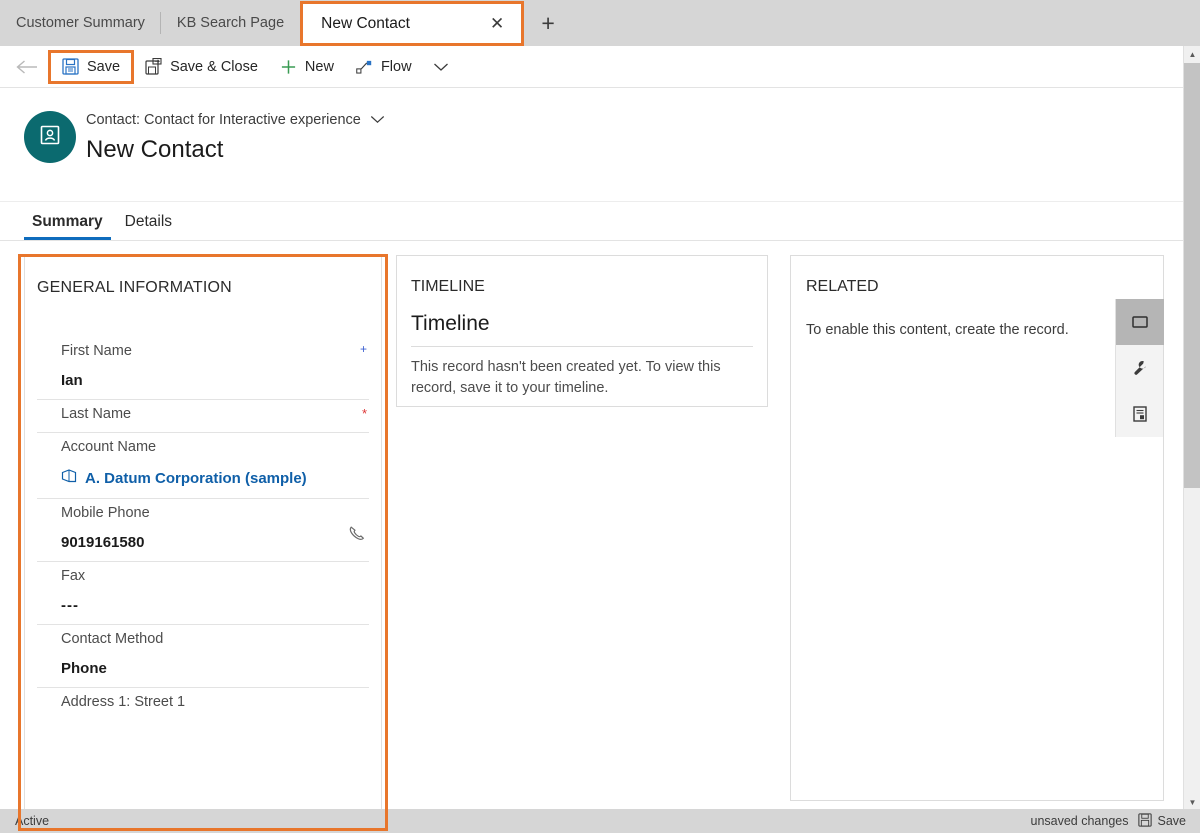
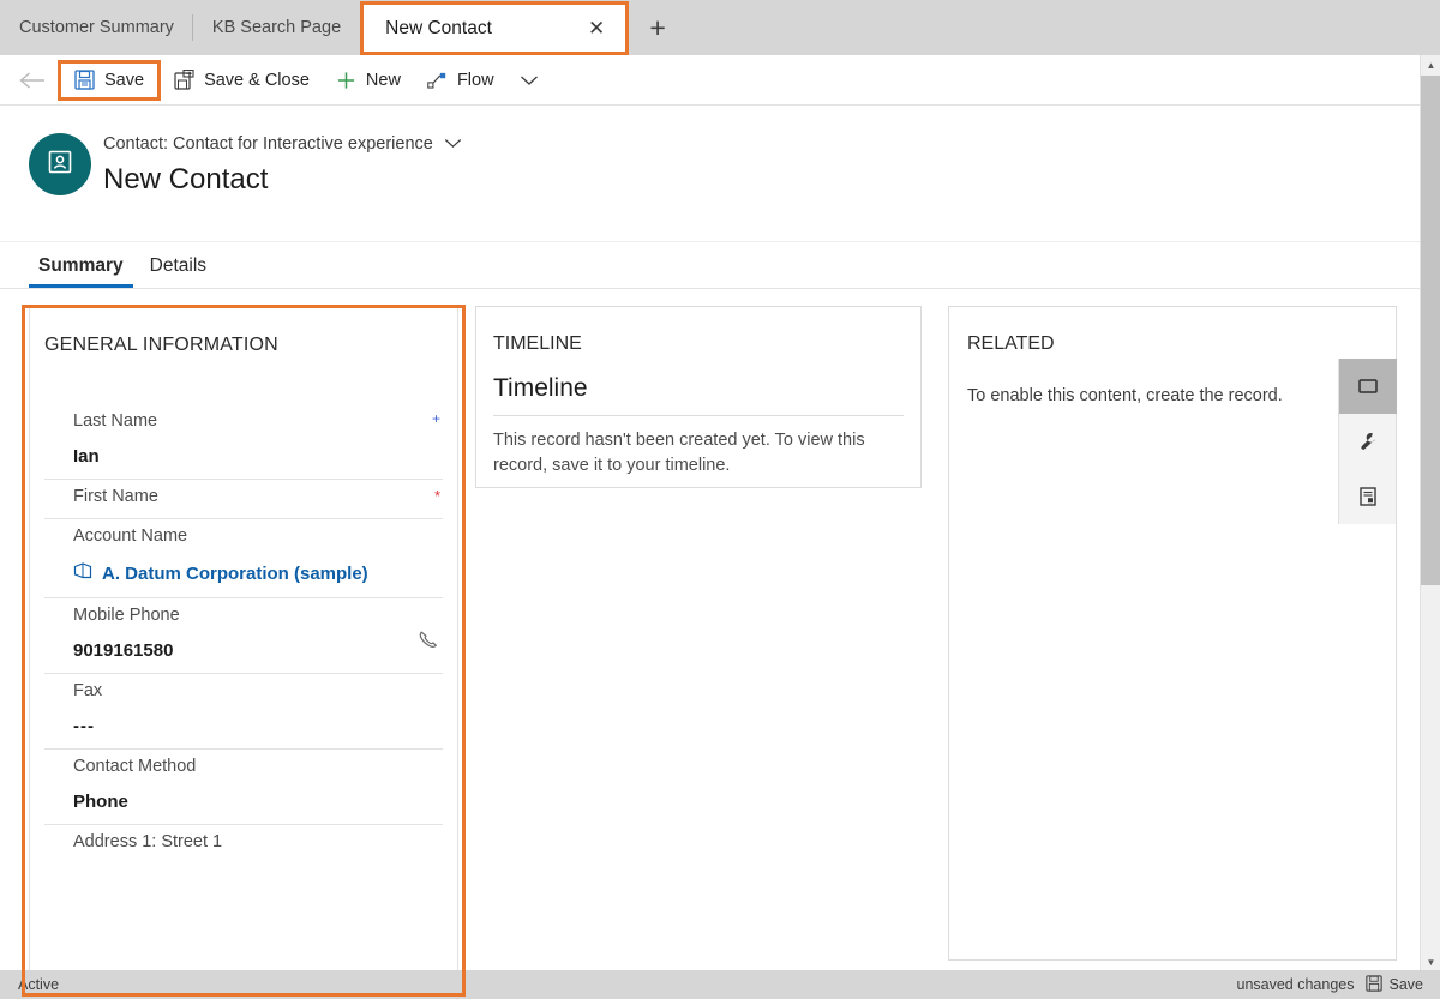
  Customer Summary
  KB Search Page
  New Contact
  ✕
  +
  Save
  Save & Close
  New
  Flow
  Contact: Contact for Interactive experience
  New Contact
  Summary
  Details
  GENERAL INFORMATION
- First Name
+ Last Name
  +
  Ian
- Last Name
+ First Name
  *
  Account Name
  A. Datum Corporation (sample)
  Mobile Phone
  9019161580
  Fax
  ---
  Contact Method
  Phone
  Address 1: Street 1
  TIMELINE
  Timeline
  This record hasn't been created yet. To view this record, save it to your timeline.
  RELATED
  To enable this content, create the record.
  ▲
  ▼
  Active
  unsaved changes
  Save
